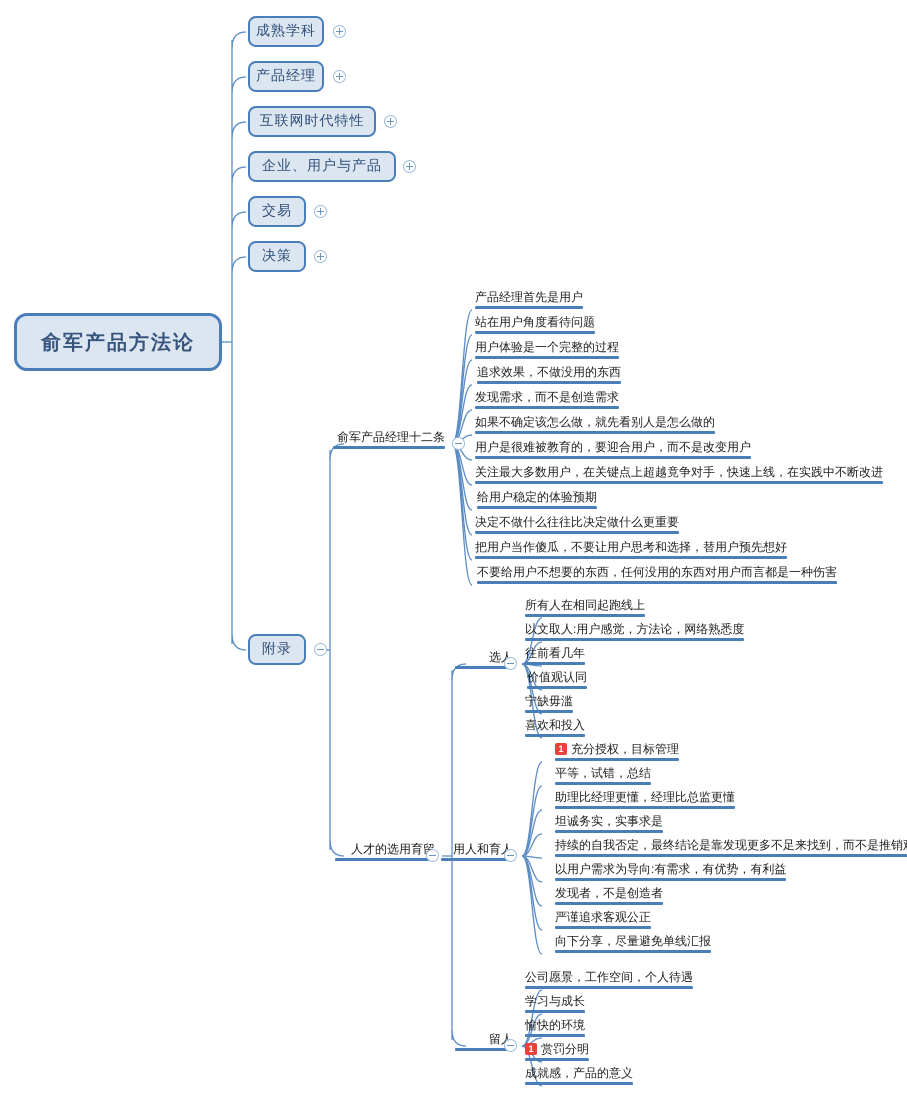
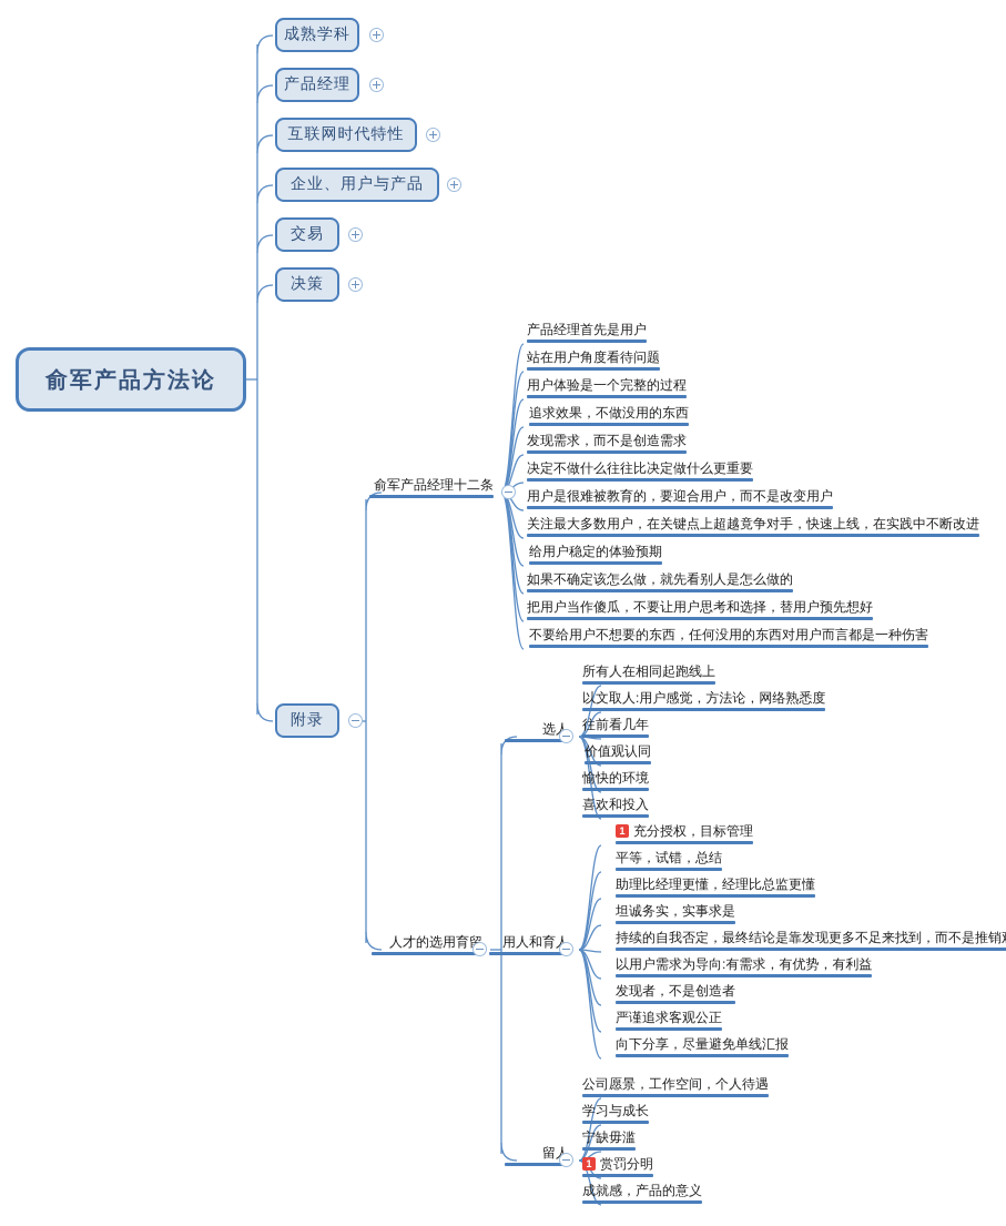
  俞军产品方法论
  成熟学科
  产品经理
  互联网时代特性
  企业、用户与产品
  交易
  决策
  附录
  俞军产品经理十二条
  人才的选用育
  用人和育
  产品经理首先是用户
  站在用户角度看待问题
  用户体验是一个完整的过程
  追求效果，不做没用的东西
  发现需求，而不是创造需求
- 如果不确定该怎么做，就先看别人是怎么做的
+ 决定不做什么往往比决定做什么更重要
  用户是很难被教育的，要迎合用户，而不是改变用户
  关注最大多数用户，在关键点上超越竟争对手，快速上线，在实践中不断改进
  给用户稳定的体验预期
- 决定不做什么往往比决定做什么更重要
+ 如果不确定该怎么做，就先看别人是怎么做的
  把用户当作傻瓜，不要让用户思考和选择，替用户预先想好
  不要给用户不想要的东西，任何没用的东西对用户而言都是一种伤害
  所有人在相同起跑线上
  以文取人:用户感觉，方法论，网络熟悉度
  往前看几年
  价值观认同
- 宁缺毋滥
+ 愉快的环境
  喜欢和投入
  1 充分授权，目标管理
  平等，试错，总结
  助理比经理更懂，经理比总监更懂
  坦诚务实，实事求是
  持续的自我否定，最终结论是靠发现更多不足来找到，而不是推销
  以用户需求为导向:有需求，有优势，有利益
  发现者，不是创造者
  严谨追求客观公正
  向下分享，尽量避免单线汇报
  公司愿景，工作空间，个人待遇
  学习与成长
- 愉快的环境
+ 宁缺毋滥
  1 赏罚分明
  成就感，产品的意义
